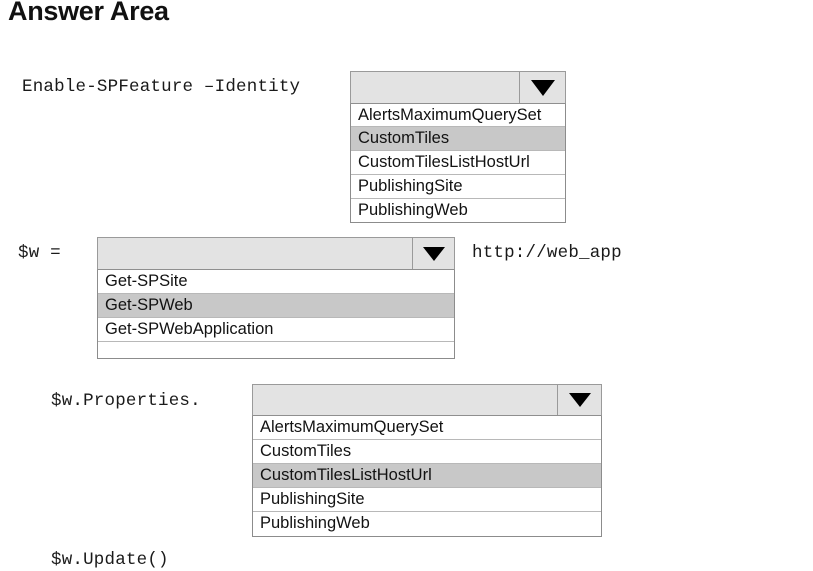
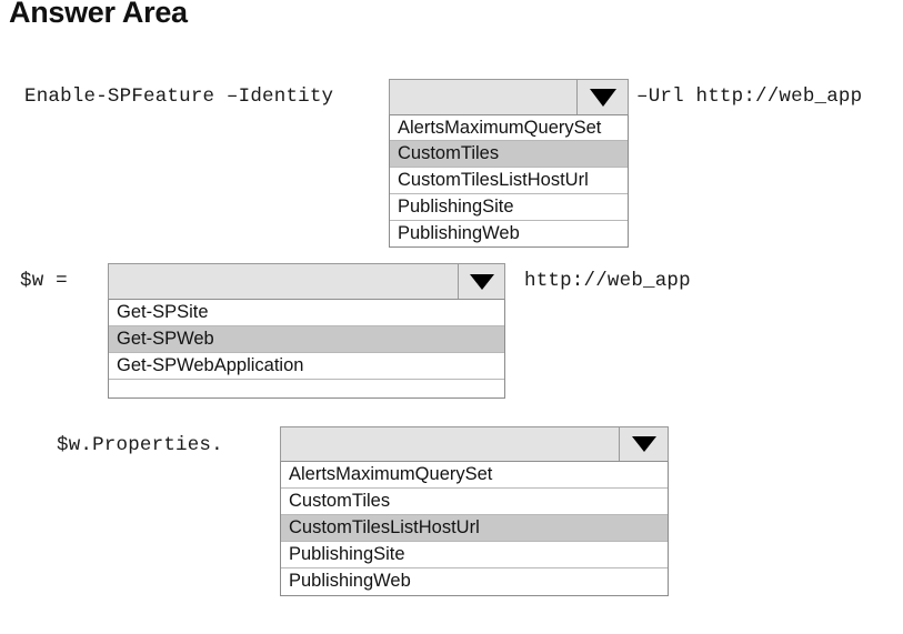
  Answer Area
  Enable-SPFeature –Identity
  AlertsMaximumQuerySet
  CustomTiles
  CustomTilesListHostUrl
  PublishingSite
  PublishingWeb
+ –Url http://web_app
  $w =
  Get-SPSite
  Get-SPWeb
  Get-SPWebApplication
  http://web_app
  $w.Properties.
  AlertsMaximumQuerySet
  CustomTiles
  CustomTilesListHostUrl
  PublishingSite
  PublishingWeb
- $w.Update()
